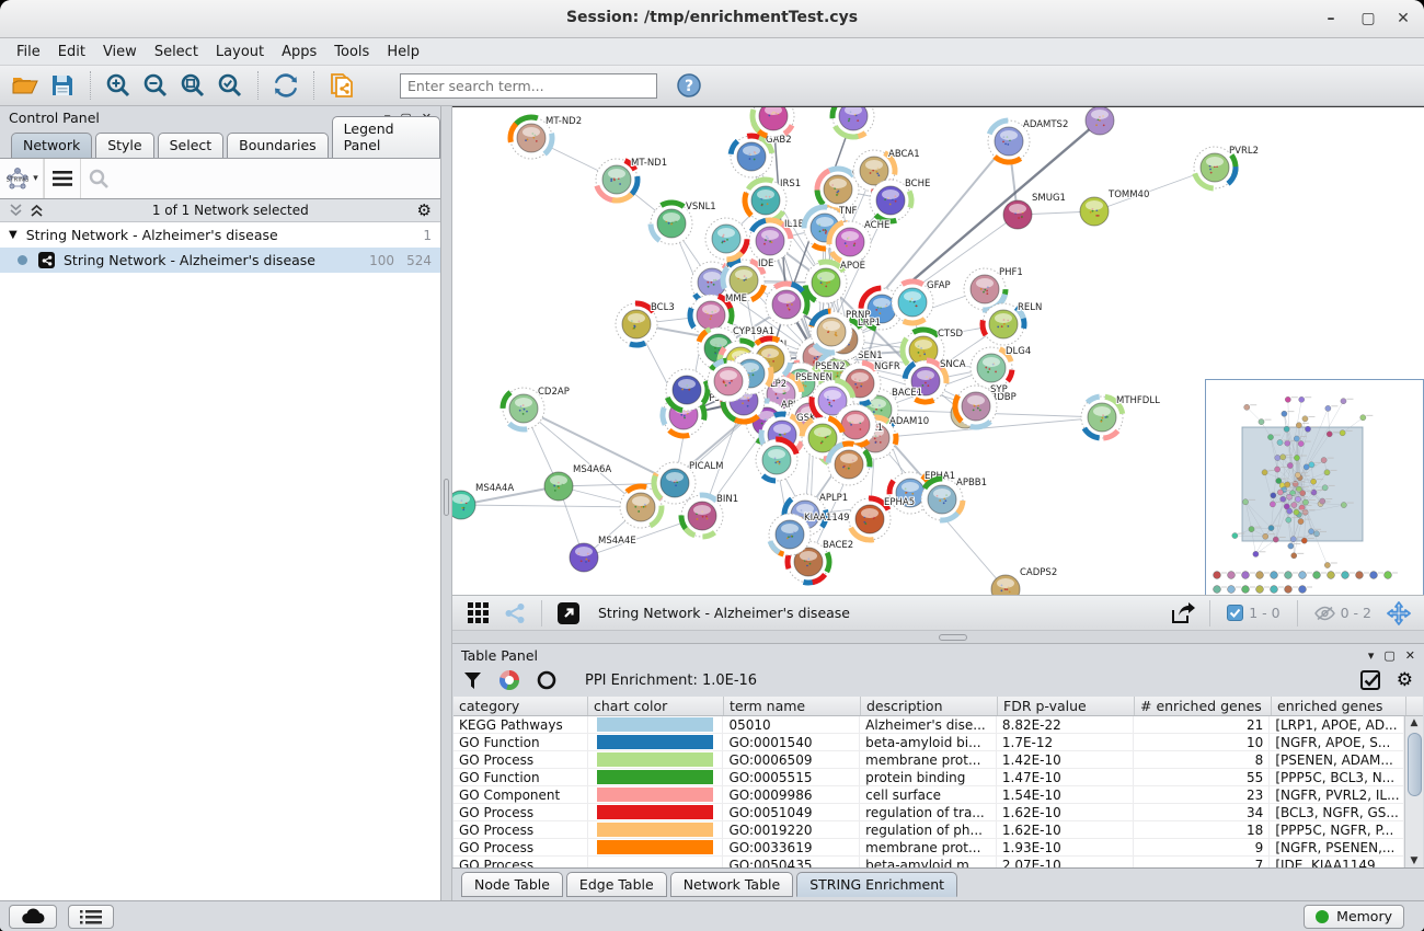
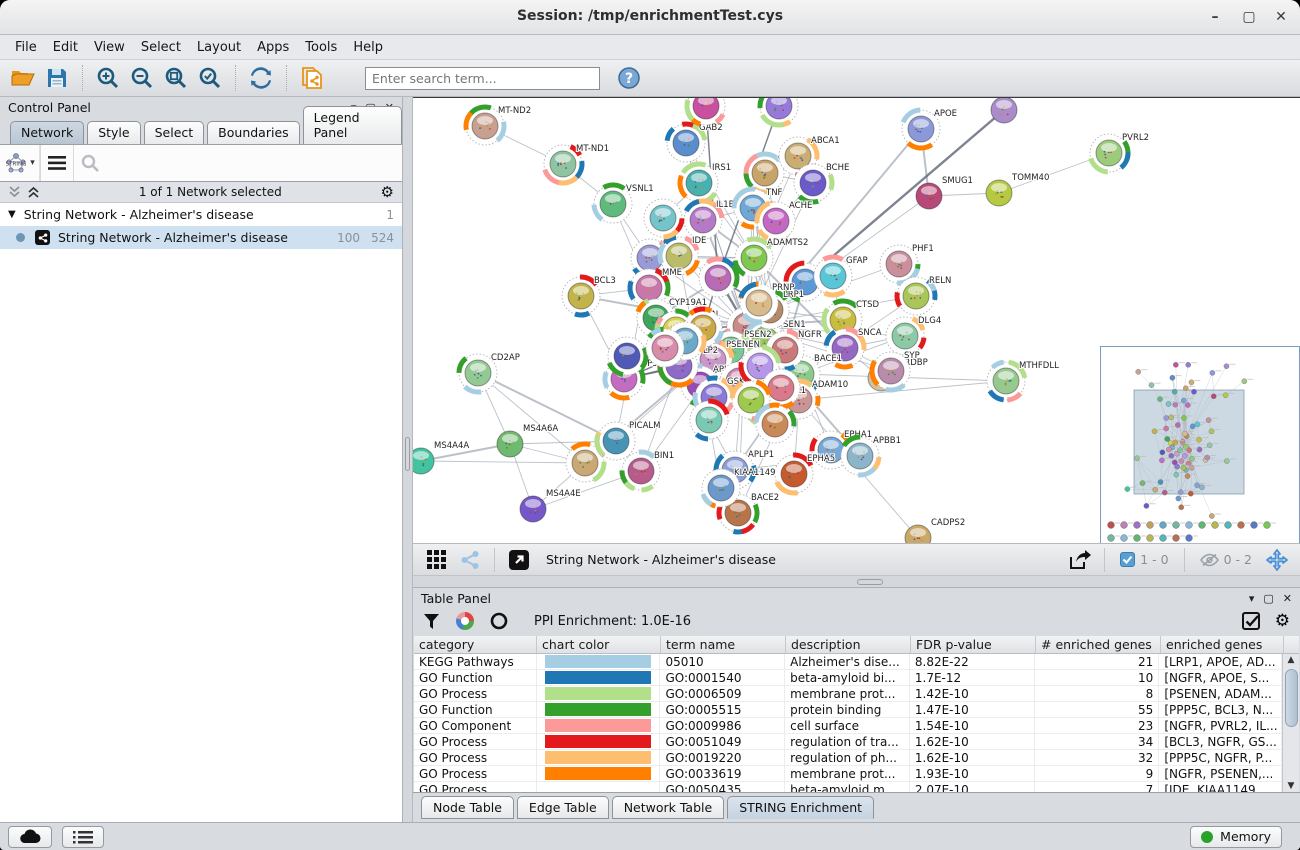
  Session: /tmp/enrichmentTest.cys
  –
  ▢
  ✕
  File
  Edit
  View
  Select
  Layout
  Apps
  Tools
  Help
  Enter search term...
  ?
  Control Panel
  Network
  Style
  Select
  Boundaries
  Legend Panel
  ▾
  1 of 1 Network selected
  ⚙
  ▼
  String Network - Alzheimer's disease
  1
  String Network - Alzheimer's disease
  100
  524
  MT-ND2
  MT-ND1
  VSNL1
  GAB2
  IRS1
  ABCA1
  BCHE
  IL1B
  TNF
  ACHE
- APOE
+ ADAMTS2
  IDE
  MME
  BCL3
  CYP19A1
  GFAP
  PHF1
  RELN
  SMUG1
- ADAMTS2
+ APOE
  TOMM40
  PVRL2
  MTHFDLL
  DLG4
  CTSD
  SNCA
  SYP
  CD2AP
  MS4A6A
  MS4A4A
  MS4A4E
  PICALM
  BIN1
  BACE2
  CADPS2
  EPA1
  EPHA5
  APBB1
  APLP1
  KIAA1149
  SEN1
  PSEN2
  PSENEN
  BACE1
  ADAM10
  LRP1
  NGFR
  PRNP
  String Network - Alzheimer's disease
  1 - 0
  0 - 2
  Table Panel
  ▾
  ▢
  ✕
  PPI Enrichment: 1.0E-16
  ⚙
  category
  chart color
  term name
  description
  FDR p-value
  # enriched genes
  enriched genes
  KEGG Pathways
  05010
  Alzheimer's dise...
  8.82E-22
  21
  [LRP1, APOE, AD...
  GO Function
  GO:0001540
  beta-amyloid bi...
  1.7E-12
  10
  [NGFR, APOE, S...
  GO Process
  GO:0006509
  membrane prot...
  1.42E-10
  8
  [PSENEN, ADAM...
  GO Function
  GO:0005515
  protein binding
  1.47E-10
  55
  [PPP5C, BCL3, N...
  GO Component
  GO:0009986
  cell surface
  1.54E-10
  23
  [NGFR, PVRL2, IL...
  GO Process
  GO:0051049
  regulation of tra...
  1.62E-10
  34
  [BCL3, NGFR, GS...
  GO Process
  GO:0019220
  regulation of ph...
  1.62E-10
- 18
+ 32
  [PPP5C, NGFR, P...
  GO Process
  GO:0033619
  membrane prot...
  1.93E-10
  9
  [NGFR, PSENEN,...
  GO Process
  GO:0050435
  beta-amyloid m...
  2.07E-10
  7
  [IDE, KIAA1149...
  ▲
  ▼
  Node Table
  Edge Table
  Network Table
  STRING Enrichment
  Memory
